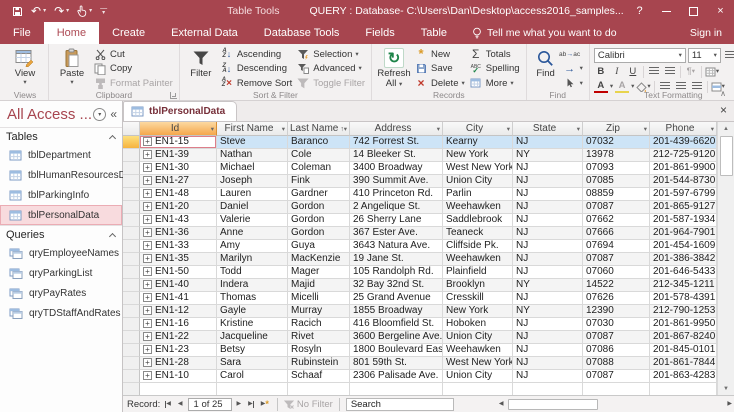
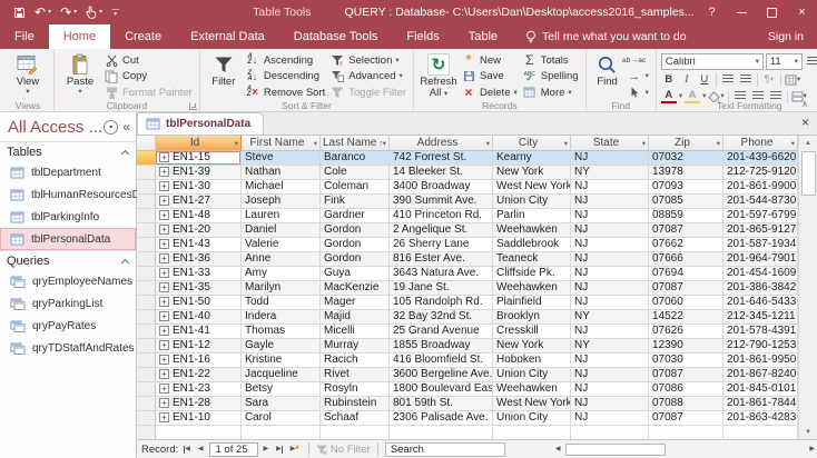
  ↶
  ↷
  Table Tools
  QUERY : Database- C:\Users\Dan\Desktop\access2016_samples...
  ?
  ×
  File
  Home
  Create
  External Data
  Database Tools
  Fields
  Table
  Tell me what you want to do
  Sign in
  View
  Views
  Paste
  Cut
  Copy
  Format Painter
  Clipboard
  Filter
  ↓
  Ascending
  ↓
  Descending
  ×
  Remove Sort
  Selection
  Advanced
  Toggle Filter
  Sort & Filter
  ↻
  Refresh
  All
  *
  New
  Save
  ×
  Delete
  Σ
  Totals
  ✓
  Spelling
  More
  Records
  Find
  →
  Find
  Calibri
  11
  B
  I
  U
  ¶
  A
  A
  Text Formatting
  ∧
  All Access ...
  «
  Tables
  tblDepartment
  tblHumanResources
  tblParkingInfo
  tblPersonalData
  Queries
  qryEmployeeNames
  qryParkingList
  qryPayRates
  qryTDStaffAndRates
  tblPersonalData
  ×
  	Id	First Name	Last Name	Address	City	State	Zip	Phone
  	EN1-15	Steve	Baranco	742 Forrest St.	Kearny	NJ	07032	201-439-6620
  	EN1-39	Nathan	Cole	14 Bleeker St.	New York	NY	13978	212-725-9120
  	EN1-30	Michael	Coleman	3400 Broadway	West New York	NJ	07093	201-861-9900
  	EN1-27	Joseph	Fink	390 Summit Ave.	Union City	NJ	07085	201-544-8730
  	EN1-48	Lauren	Gardner	410 Princeton Rd.	Parlin	NJ	08859	201-597-6799
  	EN1-20	Daniel	Gordon	2 Angelique St.	Weehawken	NJ	07087	201-865-9127
  	EN1-43	Valerie	Gordon	26 Sherry Lane	Saddlebrook	NJ	07662	201-587-1934
- 	EN1-36	Anne	Gordon	367 Ester Ave.	Teaneck	NJ	07666	201-964-7901
+ 	EN1-36	Anne	Gordon	816 Ester Ave.	Teaneck	NJ	07666	201-964-7901
  	EN1-33	Amy	Guya	3643 Natura Ave.	Cliffside Pk.	NJ	07694	201-454-1609
  	EN1-35	Marilyn	MacKenzie	19 Jane St.	Weehawken	NJ	07087	201-386-3842
  	EN1-50	Todd	Mager	105 Randolph Rd.	Plainfield	NJ	07060	201-646-5433
  	EN1-40	Indera	Majid	32 Bay 32nd St.	Brooklyn	NY	14522	212-345-1211
  	EN1-41	Thomas	Micelli	25 Grand Avenue	Cresskill	NJ	07626	201-578-4391
  	EN1-12	Gayle	Murray	1855 Broadway	New York	NY	12390	212-790-1253
  	EN1-16	Kristine	Racich	416 Bloomfield St.	Hoboken	NJ	07030	201-861-9950
  	EN1-22	Jacqueline	Rivet	3600 Bergeline Ave.	Union City	NJ	07087	201-867-8240
  	EN1-23	Betsy	Rosyln	1800 Boulevard Eas	Weehawken	NJ	07086	201-845-0101
  	EN1-28	Sara	Rubinstein	801 59th St.	West New York	NJ	07088	201-861-7844
  	EN1-10	Carol	Schaaf	2306 Palisade Ave.	Union City	NJ	07087	201-863-4283
  Record:
  1 of 25
  *
  No Filter
  Search
